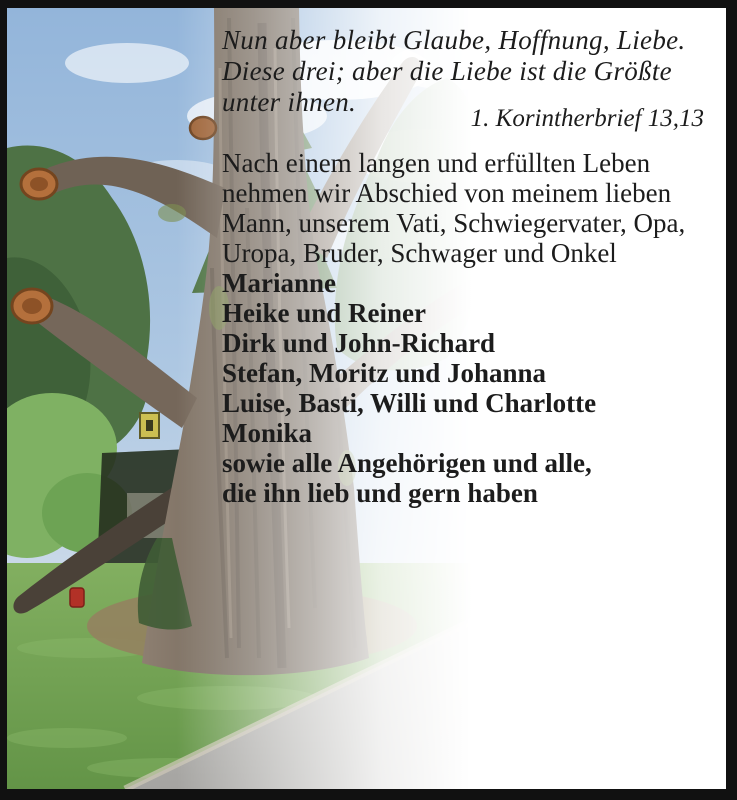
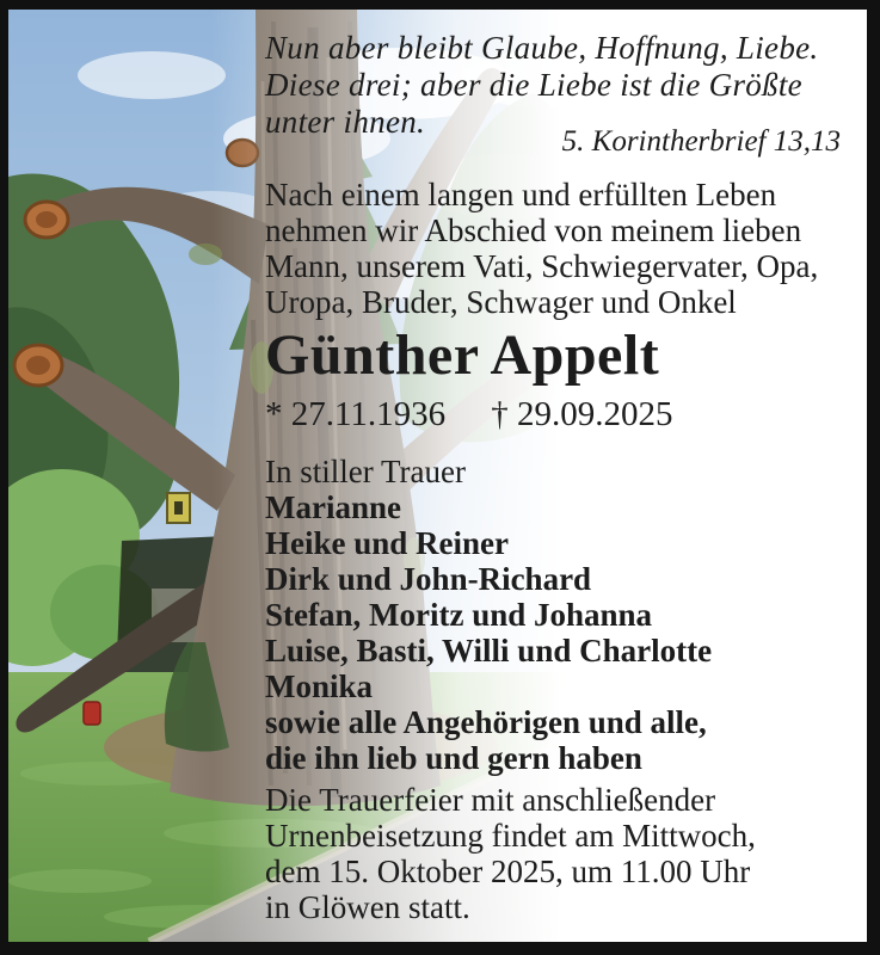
  Nun aber bleibt Glaube, Hoffnung, Liebe.
  Diese drei; aber die Liebe ist die Größte
  unter ihnen.
- 1. Korintherbrief 13,13
+ 5. Korintherbrief 13,13
  Nach einem langen und erfüllten Leben
  nehmen wir Abschied von meinem lieben
  Mann, unserem Vati, Schwiegervater, Opa,
  Uropa, Bruder, Schwager und Onkel
+ Günther Appelt
+ * 27.11.1936
+ † 29.09.2025
+ In stiller Trauer
  Marianne
  Heike und Reiner
  Dirk und John-Richard
  Stefan, Moritz und Johanna
  Luise, Basti, Willi und Charlotte
  Monika
  sowie alle Angehörigen und alle,
  die ihn lieb und gern haben
+ Die Trauerfeier mit anschließender
+ Urnenbeisetzung findet am Mittwoch,
+ dem 15. Oktober 2025, um 11.00 Uhr
+ in Glöwen statt.
